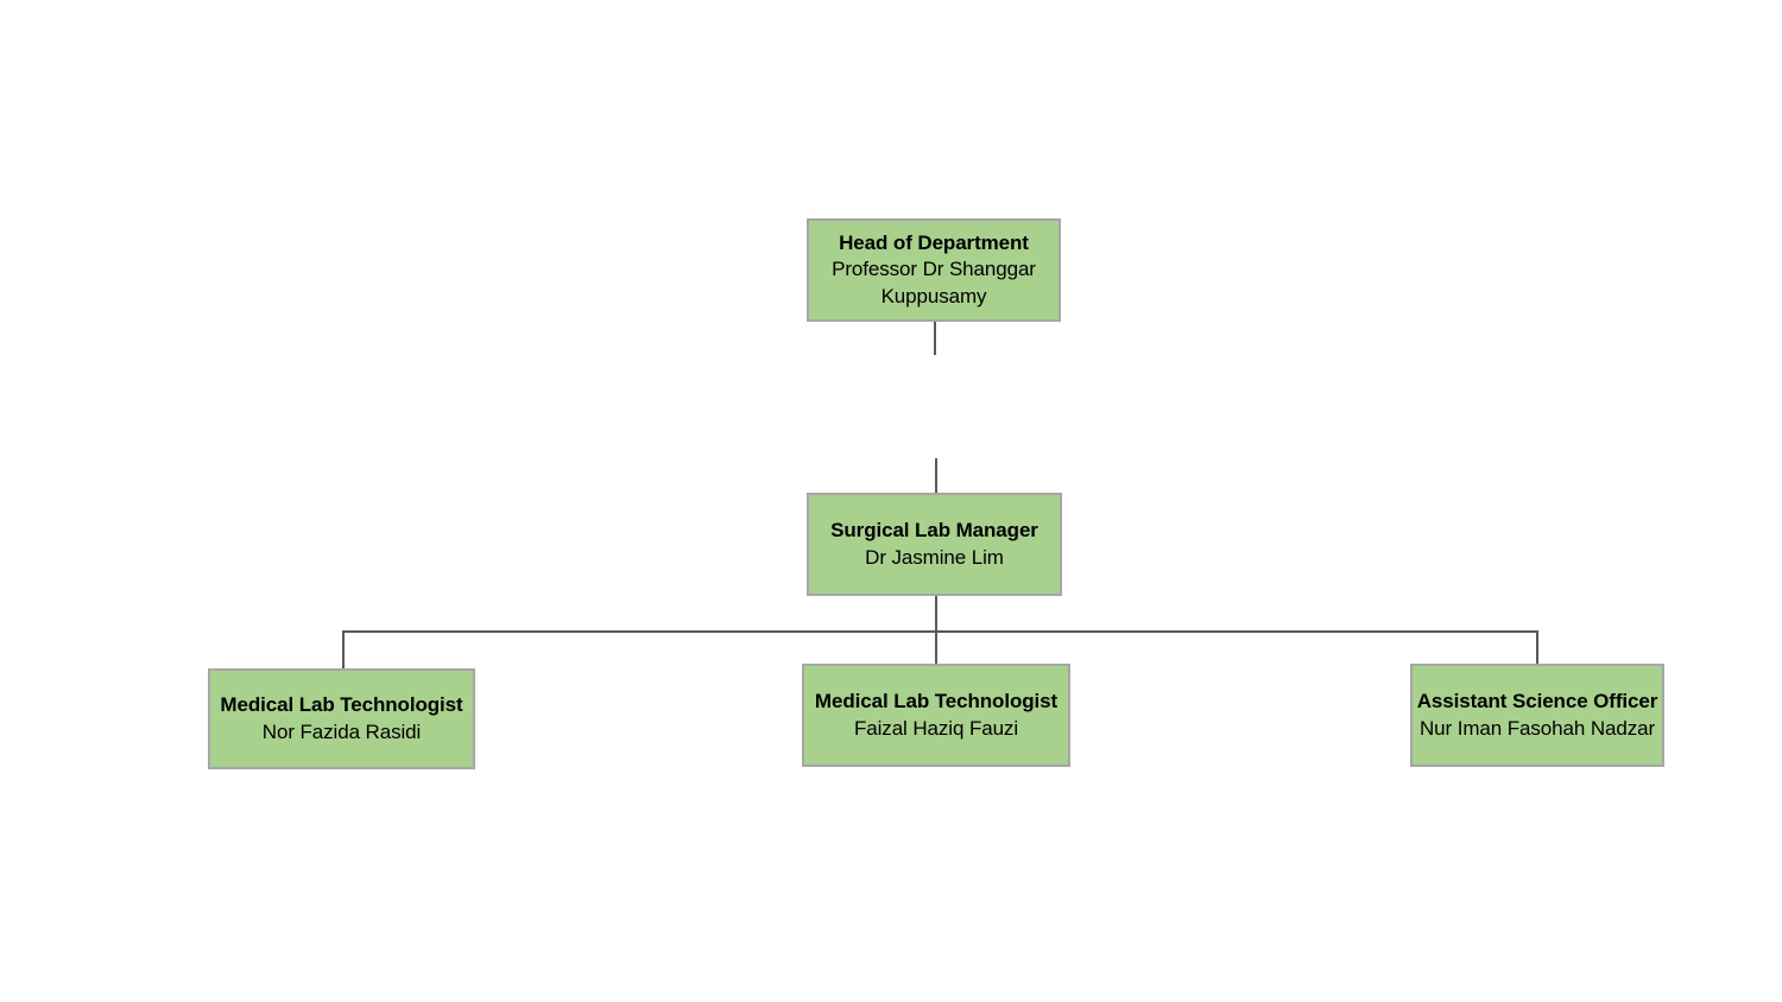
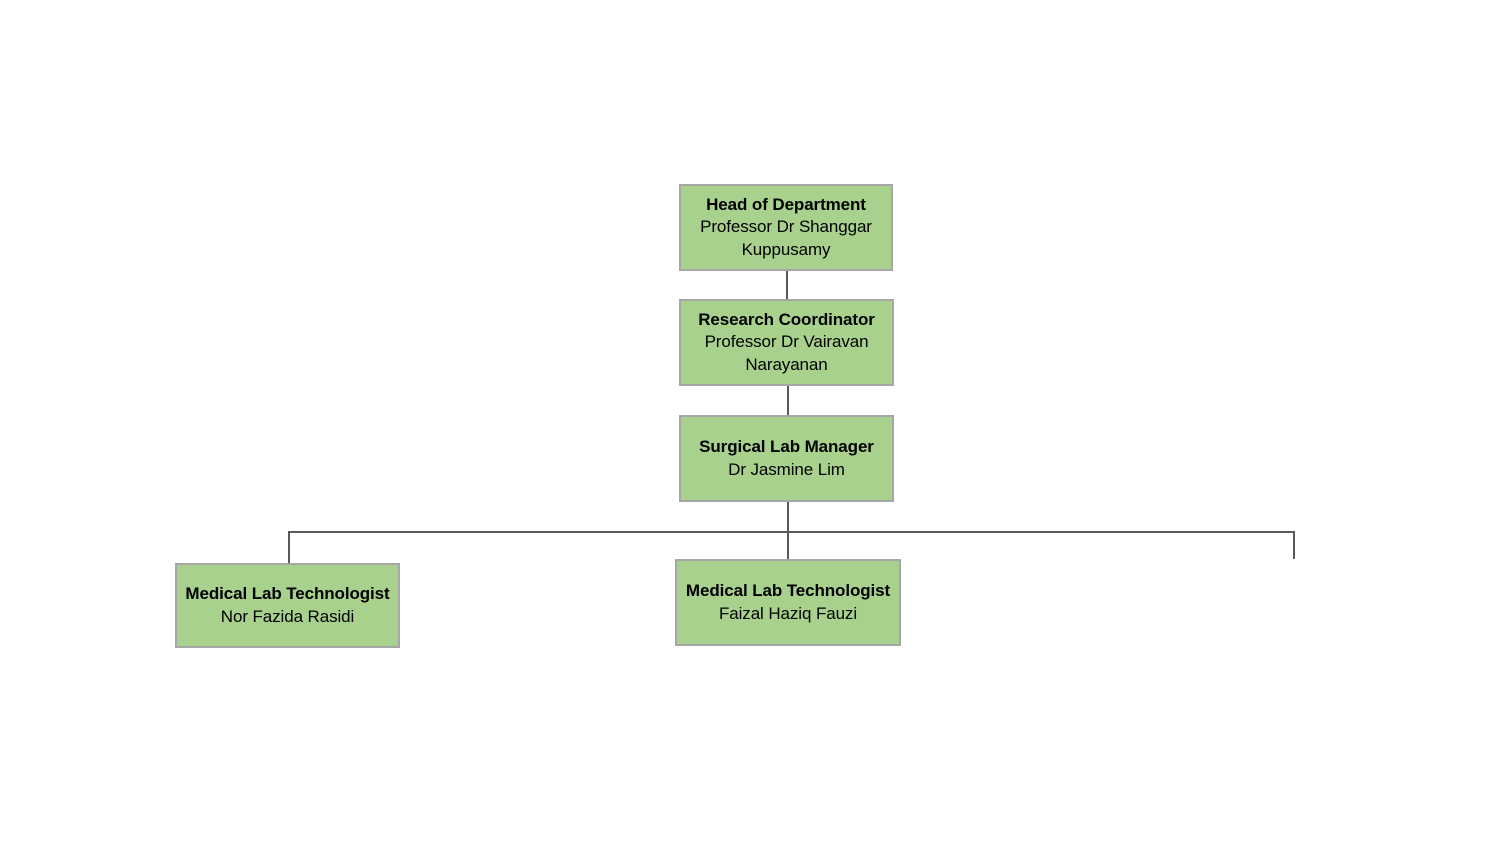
  Head of Department
  Professor Dr Shanggar Kuppusamy
+ Research Coordinator
+ Professor Dr Vairavan Narayanan
  Surgical Lab Manager
  Dr Jasmine Lim
  Medical Lab Technologist
  Nor Fazida Rasidi
  Medical Lab Technologist
  Faizal Haziq Fauzi
- Assistant Science Officer
- Nur Iman Fasohah Nadzar
